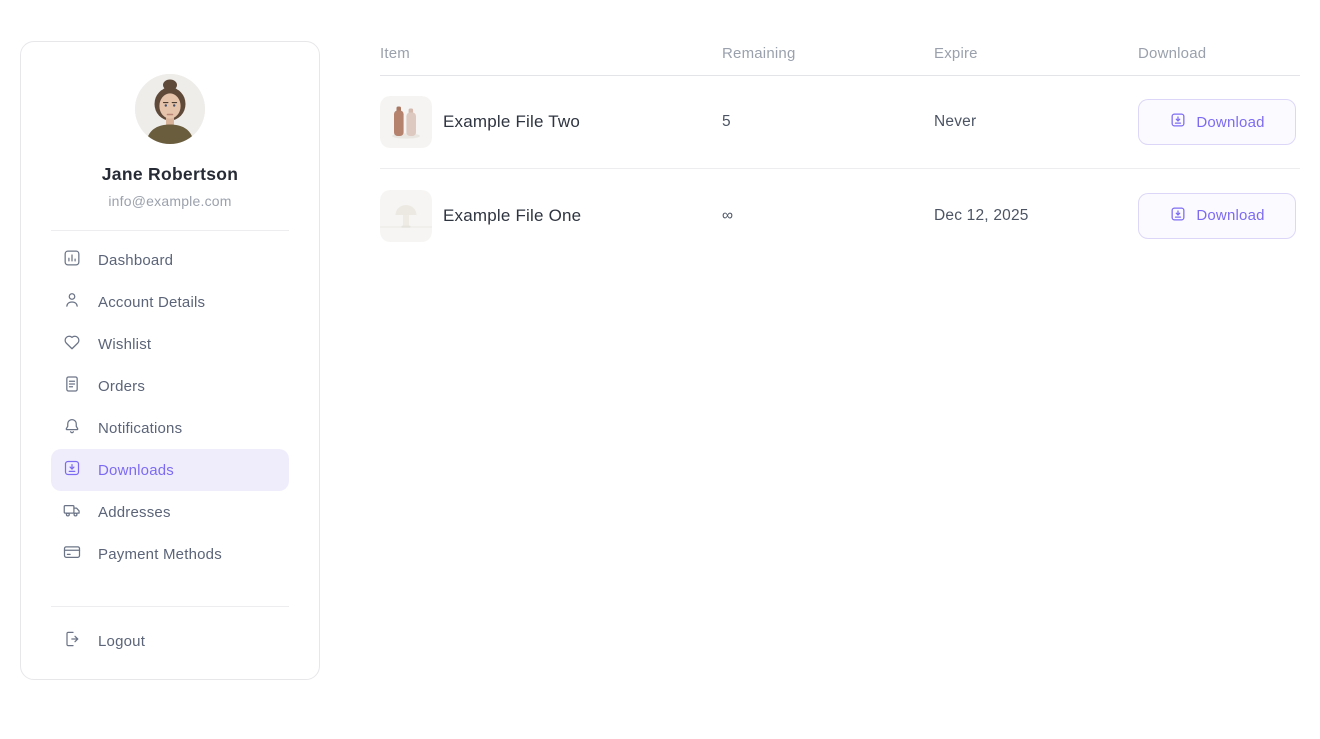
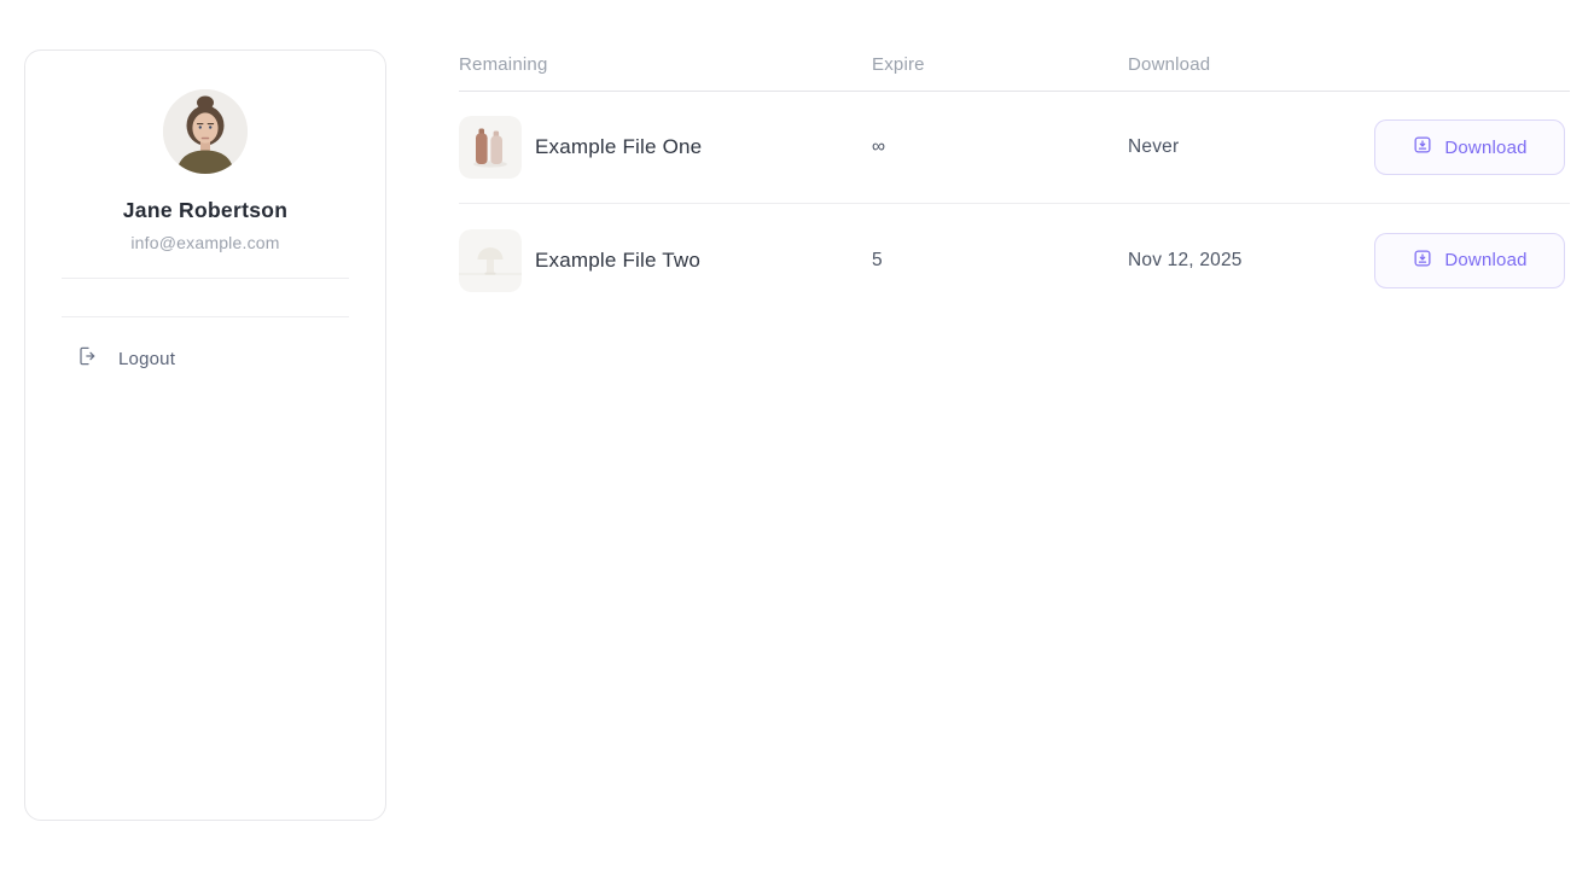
  Jane Robertson
  info@example.com
- Dashboard
- Account Details
- Wishlist
- Orders
- Notifications
- Downloads
- Addresses
- Payment Methods
  Logout
- Item
  Remaining
  Expire
  Download
- Example File Two
+ Example File One
- 5
+ ∞
  Never
  Download
- Example File One
+ Example File Two
- ∞
+ 5
- Dec 12, 2025
+ Nov 12, 2025
  Download
